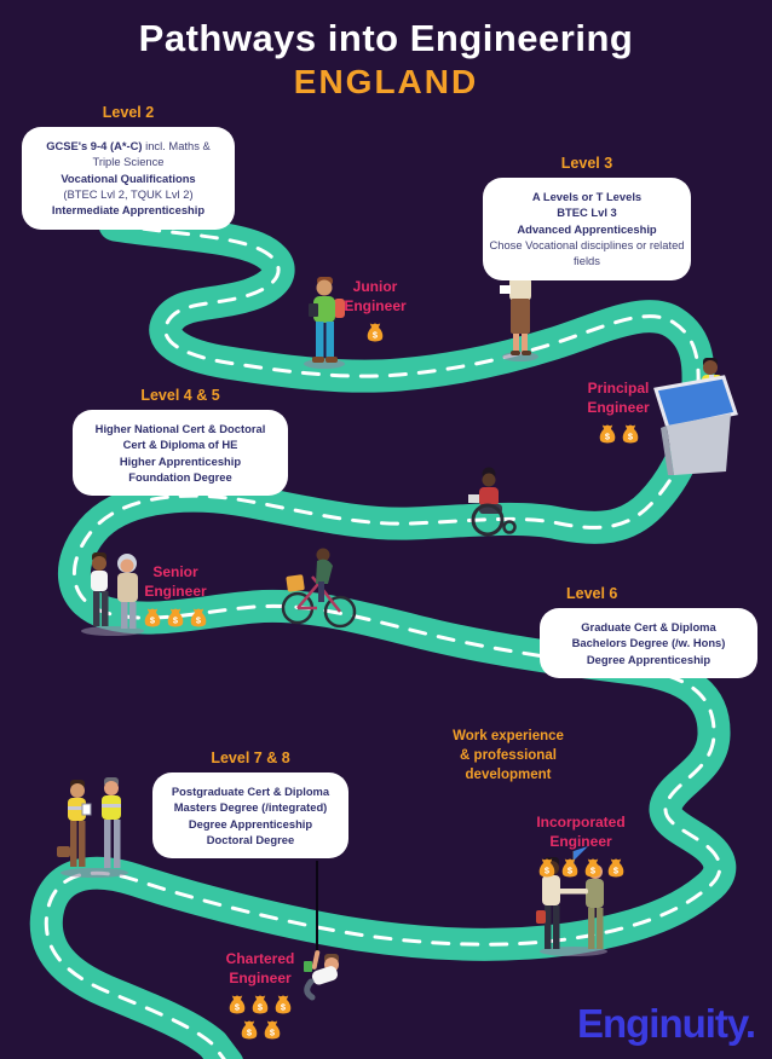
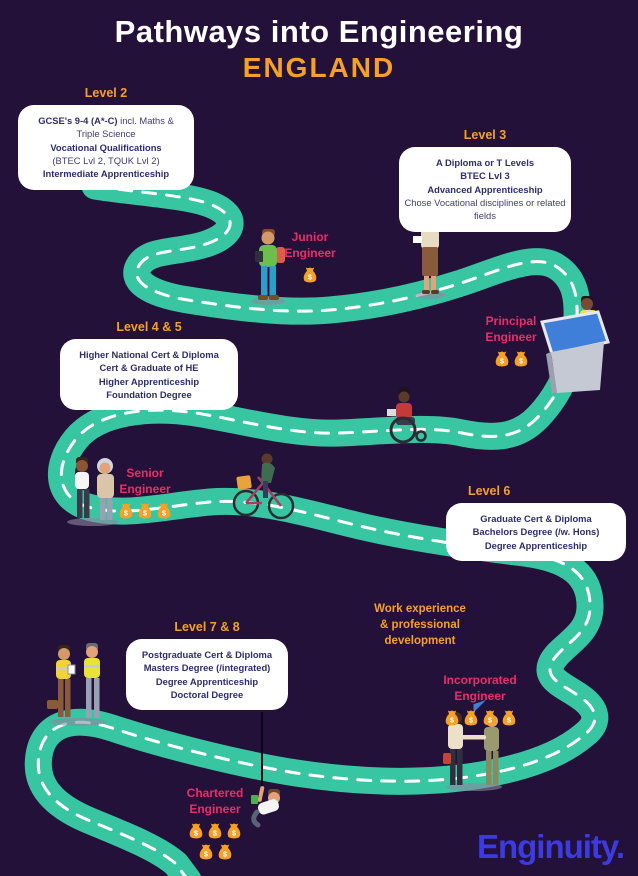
  Pathways into Engineering
  ENGLAND
  Level 2
  GCSE's 9-4 (A*-C) incl. Maths &
  Triple Science
  Vocational Qualifications
  (BTEC Lvl 2, TQUK Lvl 2)
  Intermediate Apprenticeship
  Level 3
- A Levels or T Levels
+ A Diploma or T Levels
  BTEC Lvl 3
  Advanced Apprenticeship
  Chose Vocational disciplines or related fields
  Level 4 & 5
- Higher National Cert & Doctoral
+ Higher National Cert & Diploma
- Cert & Diploma of HE
+ Cert & Graduate of HE
  Higher Apprenticeship
  Foundation Degree
  Level 6
  Graduate Cert & Diploma
  Bachelors Degree (/w. Hons)
  Degree Apprenticeship
  Level 7 & 8
  Postgraduate Cert & Diploma
  Masters Degree (/integrated)
  Degree Apprenticeship
  Doctoral Degree
  Junior
  Engineer
  Principal
  Engineer
  Senior
  Engineer
  Incorporated
  Engineer
  Chartered
  Engineer
  Work experience
  & professional
  development
  Enginuity.
